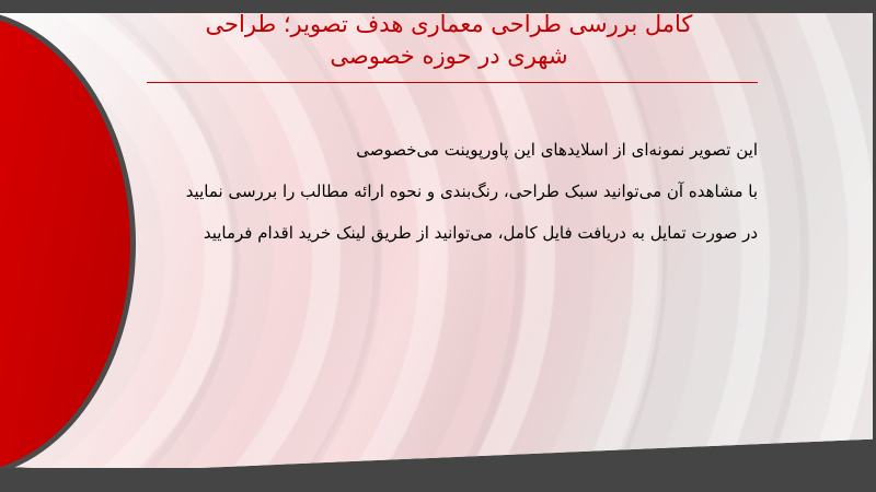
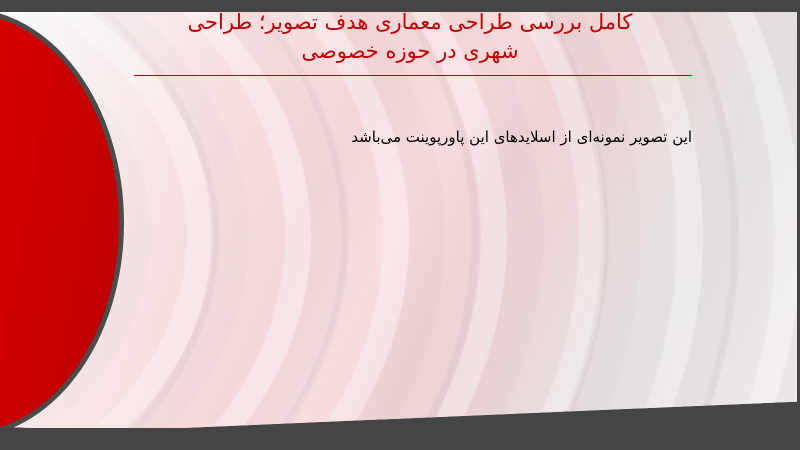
  کامل بررسی طراحی معماری هدف تصویر؛ طراحی
  شهری در حوزه خصوصی
- این تصویر نمونه‌ای از اسلایدهای این پاورپوینت می‌خصوصی
+ این تصویر نمونه‌ای از اسلایدهای این پاورپوینت می‌باشد
- با مشاهده آن میتوانید سبک طراحی، رنگ‌بندی و نحوه ارائه مطالب را بررسی نمایید
- در صورت تمایل به دریافت فایل کامل، می‌توانید از طریق لینک خرید اقدام فرمایید
